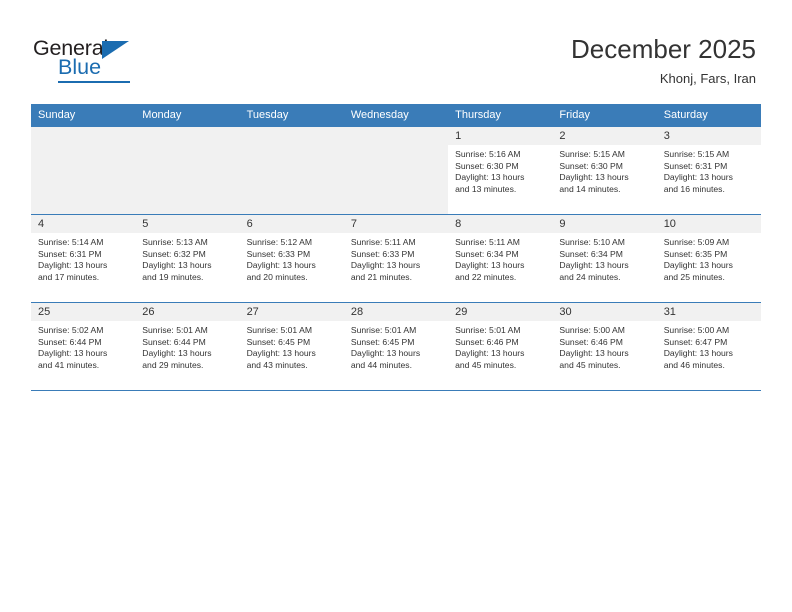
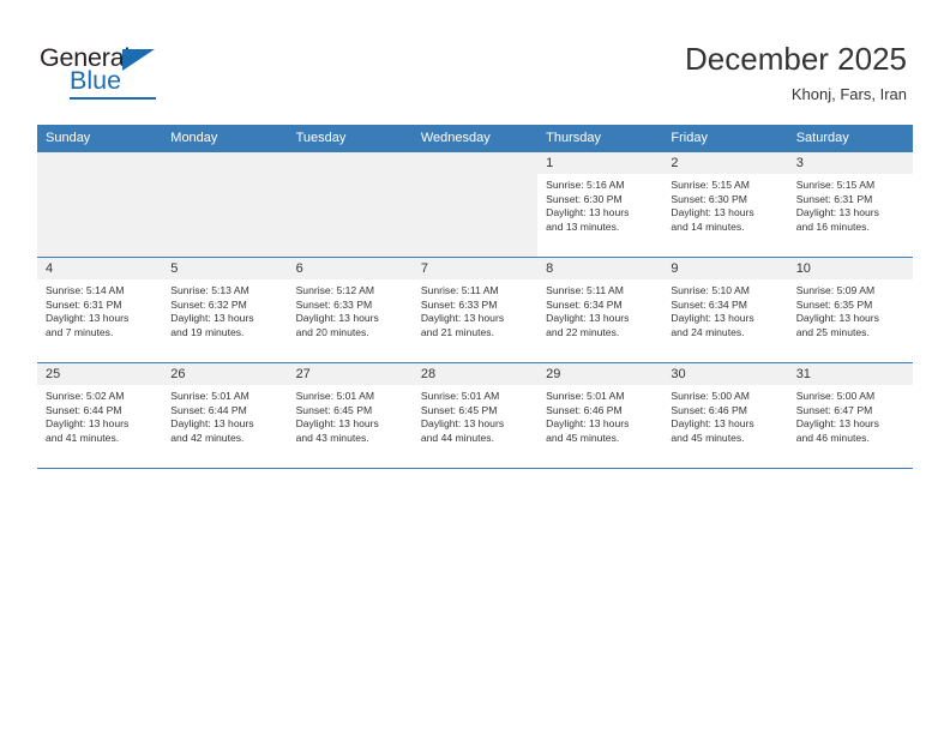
  General
  Blue
  December 2025
  Khonj, Fars, Iran
  Sunday	Monday	Tuesday	Wednesday	Thursday	Friday	Saturday
  				1Sunrise: 5:16 AMSunset: 6:30 PMDaylight: 13 hoursand 13 minutes.	2Sunrise: 5:15 AMSunset: 6:30 PMDaylight: 13 hoursand 14 minutes.	3Sunrise: 5:15 AMSunset: 6:31 PMDaylight: 13 hoursand 16 minutes.
- 4Sunrise: 5:14 AMSunset: 6:31 PMDaylight: 13 hoursand 17 minutes.	5Sunrise: 5:13 AMSunset: 6:32 PMDaylight: 13 hoursand 19 minutes.	6Sunrise: 5:12 AMSunset: 6:33 PMDaylight: 13 hoursand 20 minutes.	7Sunrise: 5:11 AMSunset: 6:33 PMDaylight: 13 hoursand 21 minutes.	8Sunrise: 5:11 AMSunset: 6:34 PMDaylight: 13 hoursand 22 minutes.	9Sunrise: 5:10 AMSunset: 6:34 PMDaylight: 13 hoursand 24 minutes.	10Sunrise: 5:09 AMSunset: 6:35 PMDaylight: 13 hoursand 25 minutes.
+ 4Sunrise: 5:14 AMSunset: 6:31 PMDaylight: 13 hoursand 7 minutes.	5Sunrise: 5:13 AMSunset: 6:32 PMDaylight: 13 hoursand 19 minutes.	6Sunrise: 5:12 AMSunset: 6:33 PMDaylight: 13 hoursand 20 minutes.	7Sunrise: 5:11 AMSunset: 6:33 PMDaylight: 13 hoursand 21 minutes.	8Sunrise: 5:11 AMSunset: 6:34 PMDaylight: 13 hoursand 22 minutes.	9Sunrise: 5:10 AMSunset: 6:34 PMDaylight: 13 hoursand 24 minutes.	10Sunrise: 5:09 AMSunset: 6:35 PMDaylight: 13 hoursand 25 minutes.
- 25Sunrise: 5:02 AMSunset: 6:44 PMDaylight: 13 hoursand 41 minutes.	26Sunrise: 5:01 AMSunset: 6:44 PMDaylight: 13 hoursand 29 minutes.	27Sunrise: 5:01 AMSunset: 6:45 PMDaylight: 13 hoursand 43 minutes.	28Sunrise: 5:01 AMSunset: 6:45 PMDaylight: 13 hoursand 44 minutes.	29Sunrise: 5:01 AMSunset: 6:46 PMDaylight: 13 hoursand 45 minutes.	30Sunrise: 5:00 AMSunset: 6:46 PMDaylight: 13 hoursand 45 minutes.	31Sunrise: 5:00 AMSunset: 6:47 PMDaylight: 13 hoursand 46 minutes.
+ 25Sunrise: 5:02 AMSunset: 6:44 PMDaylight: 13 hoursand 41 minutes.	26Sunrise: 5:01 AMSunset: 6:44 PMDaylight: 13 hoursand 42 minutes.	27Sunrise: 5:01 AMSunset: 6:45 PMDaylight: 13 hoursand 43 minutes.	28Sunrise: 5:01 AMSunset: 6:45 PMDaylight: 13 hoursand 44 minutes.	29Sunrise: 5:01 AMSunset: 6:46 PMDaylight: 13 hoursand 45 minutes.	30Sunrise: 5:00 AMSunset: 6:46 PMDaylight: 13 hoursand 45 minutes.	31Sunrise: 5:00 AMSunset: 6:47 PMDaylight: 13 hoursand 46 minutes.
